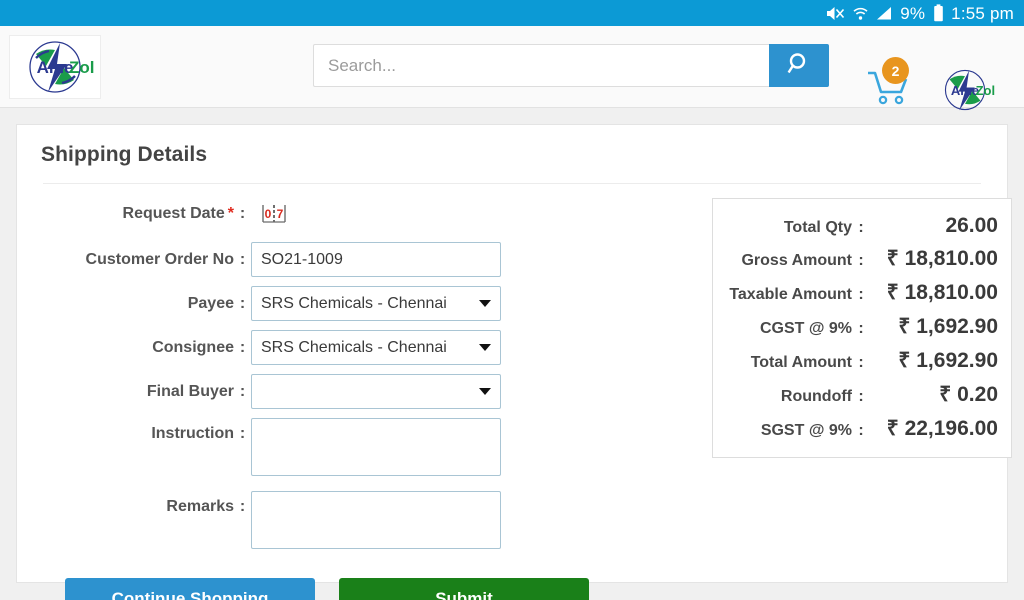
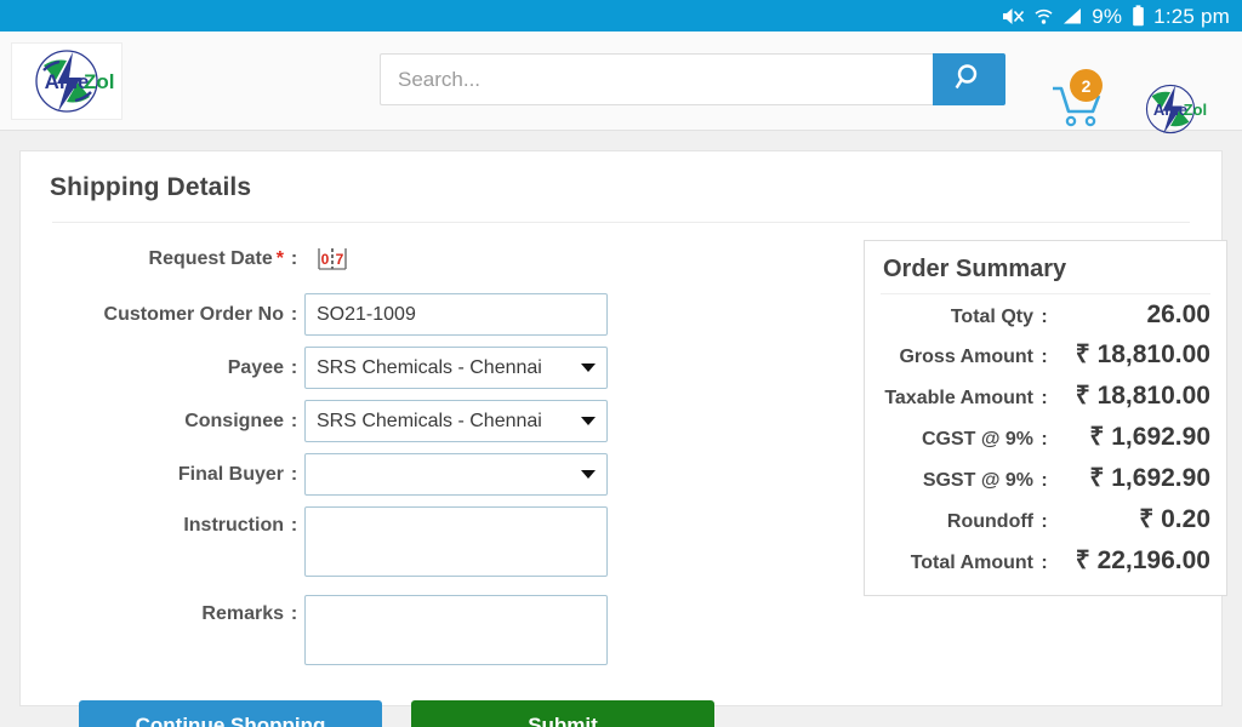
  9%
- 1:55 pm
+ 1:25 pm
  Ame
  Zol
  Search...
  2
  Ame
  Zol
  Shipping Details
  Request Date *
  :
  0
  7
  Customer Order No
  :
  SO21-1009
  Payee
  :
  SRS Chemicals - Chennai
  Consignee
  :
  SRS Chemicals - Chennai
  Final Buyer
  :
  Instruction
  :
  Remarks
  :
+ Order Summary
  Total Qty
  :
  26.00
  Gross Amount
  :
  ₹ 18,810.00
  Taxable Amount
  :
  ₹ 18,810.00
  CGST @ 9%
  :
  ₹ 1,692.90
- Total Amount
+ SGST @ 9%
  :
  ₹ 1,692.90
  Roundoff
  :
  ₹ 0.20
- SGST @ 9%
+ Total Amount
  :
  ₹ 22,196.00
  Continue Shopping
  Submit
